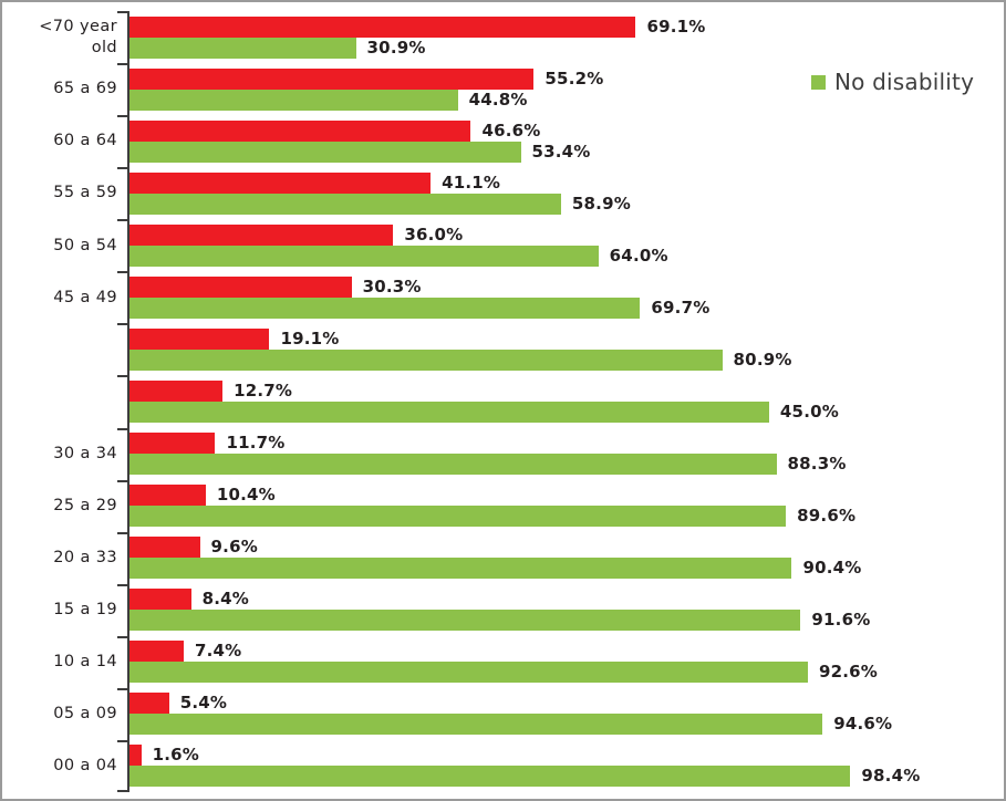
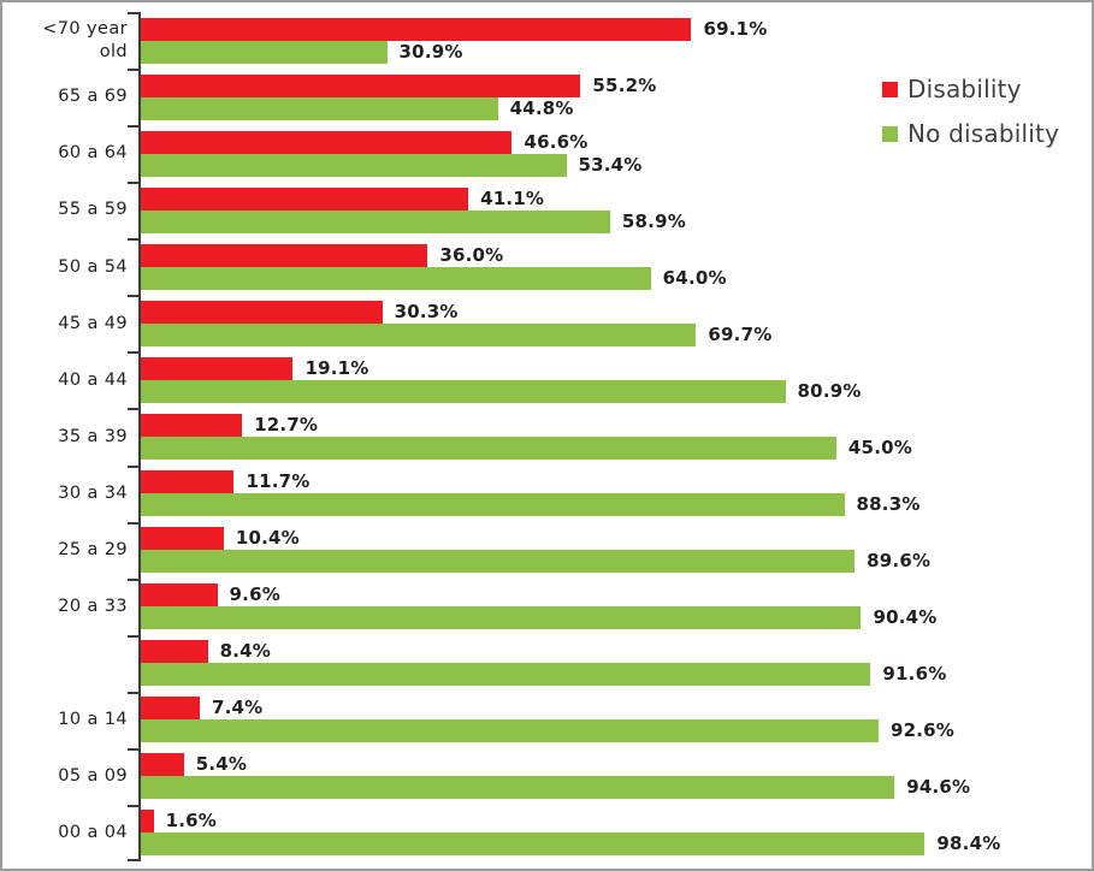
  <70 year old
  69.1%
  30.9%
  65 a 69
  55.2%
  44.8%
  60 a 64
  46.6%
  53.4%
  55 a 59
  41.1%
  58.9%
  50 a 54
  36.0%
  64.0%
  45 a 49
  30.3%
  69.7%
+ 40 a 44
  19.1%
  80.9%
+ 35 a 39
  12.7%
  45.0%
  30 a 34
  11.7%
  88.3%
  25 a 29
  10.4%
  89.6%
  20 a 33
  9.6%
  90.4%
- 15 a 19
  8.4%
  91.6%
  10 a 14
  7.4%
  92.6%
  05 a 09
  5.4%
  94.6%
  00 a 04
  1.6%
  98.4%
+ Disability
  No disability
